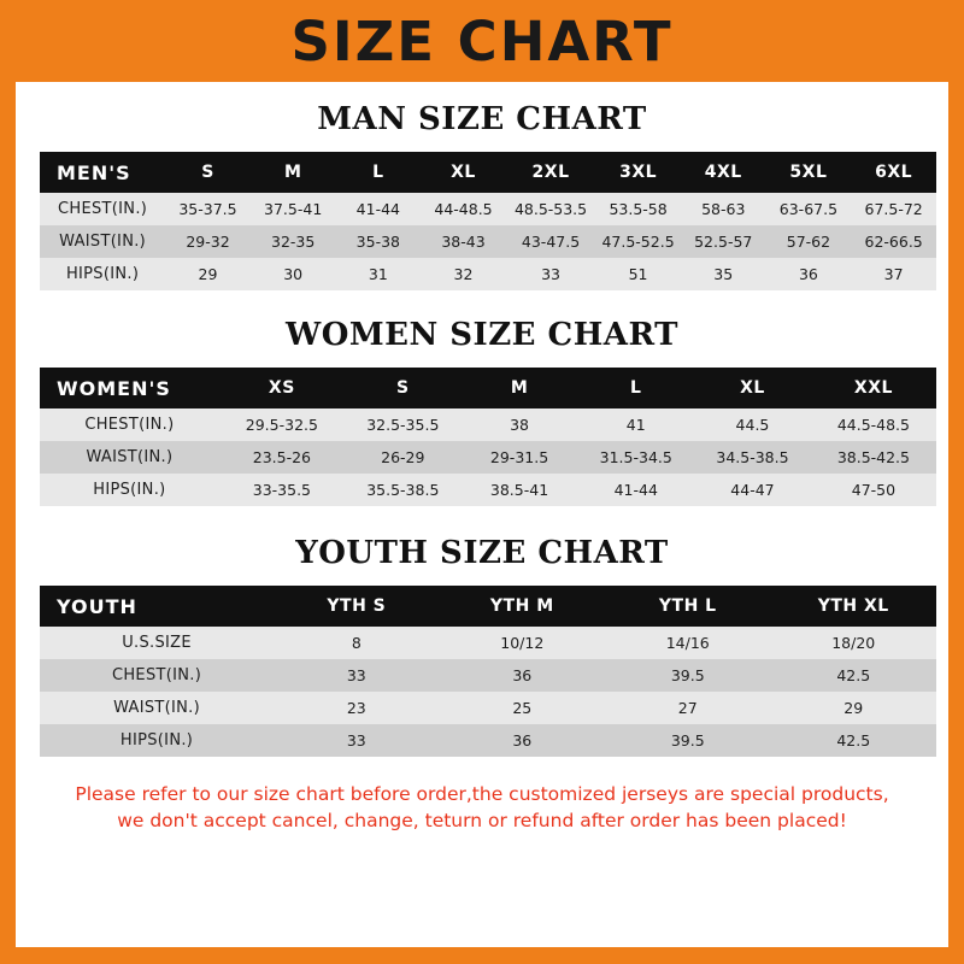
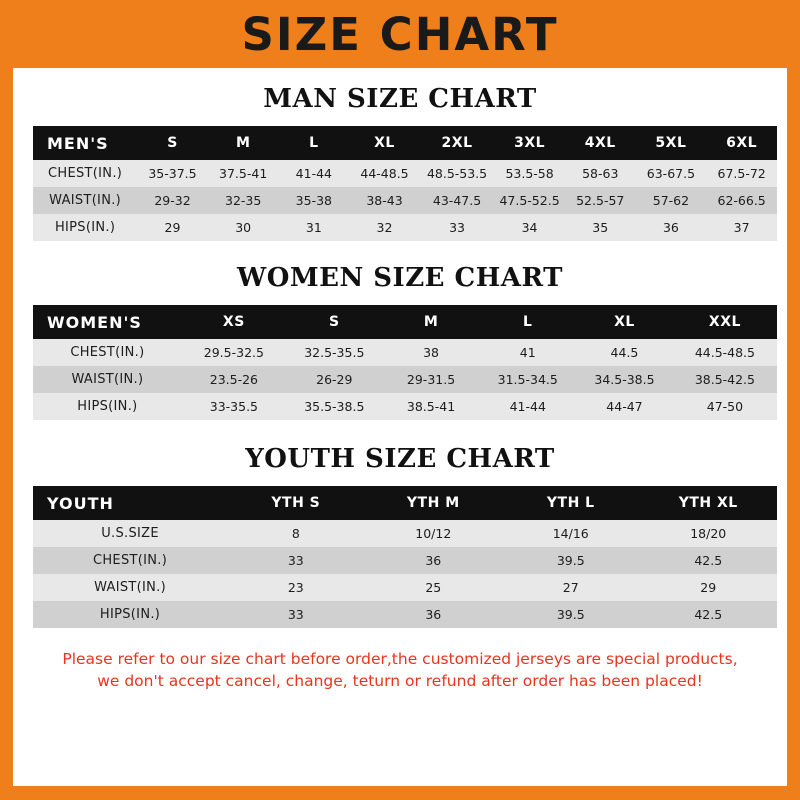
  SIZE CHART
  MAN SIZE CHART
  MEN'S	S	M	L	XL	2XL	3XL	4XL	5XL	6XL
  CHEST(IN.)	35-37.5	37.5-41	41-44	44-48.5	48.5-53.5	53.5-58	58-63	63-67.5	67.5-72
  WAIST(IN.)	29-32	32-35	35-38	38-43	43-47.5	47.5-52.5	52.5-57	57-62	62-66.5
- HIPS(IN.)	29	30	31	32	33	51	35	36	37
+ HIPS(IN.)	29	30	31	32	33	34	35	36	37
  WOMEN SIZE CHART
  WOMEN'S	XS	S	M	L	XL	XXL
  CHEST(IN.)	29.5-32.5	32.5-35.5	38	41	44.5	44.5-48.5
  WAIST(IN.)	23.5-26	26-29	29-31.5	31.5-34.5	34.5-38.5	38.5-42.5
  HIPS(IN.)	33-35.5	35.5-38.5	38.5-41	41-44	44-47	47-50
  YOUTH SIZE CHART
  YOUTH	YTH S	YTH M	YTH L	YTH XL
  U.S.SIZE	8	10/12	14/16	18/20
  CHEST(IN.)	33	36	39.5	42.5
  WAIST(IN.)	23	25	27	29
  HIPS(IN.)	33	36	39.5	42.5
  Please refer to our size chart before order,the customized jerseys are special products,
  we don't accept cancel, change, teturn or refund after order has been placed!
